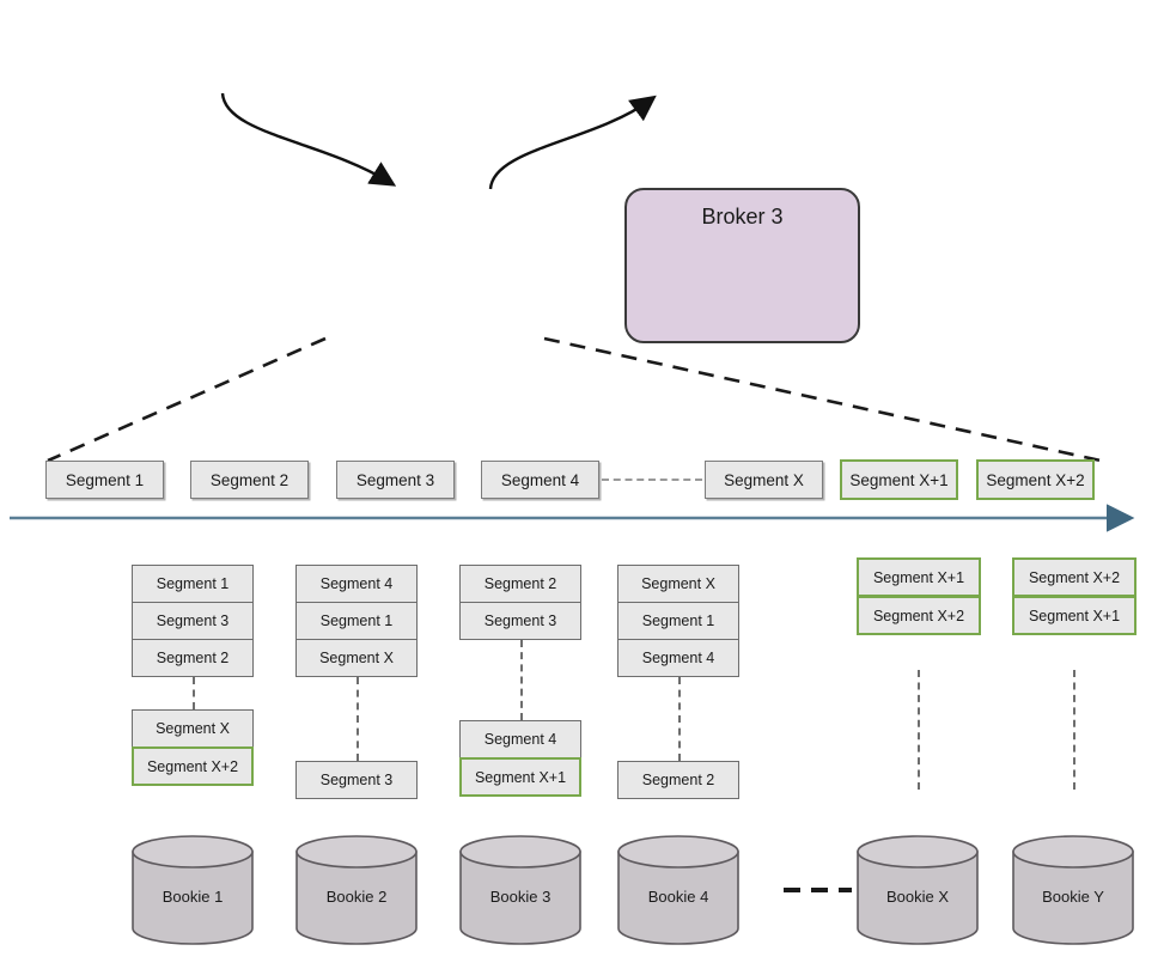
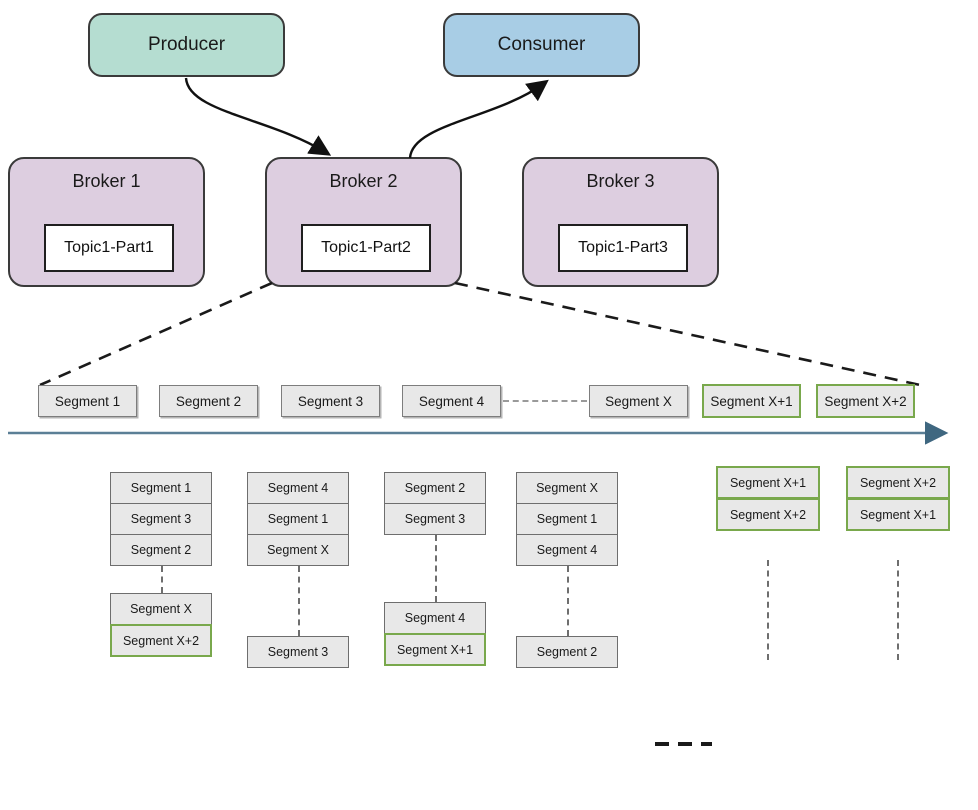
+ Producer
+ Consumer
+ Broker 1
+ Topic1-Part1
+ Broker 2
+ Topic1-Part2
  Broker 3
+ Topic1-Part3
  Segment 1
  Segment 2
  Segment 3
  Segment 4
  Segment X
  Segment X+1
  Segment X+2
  Segment 1
  Segment 3
  Segment 2
  Segment X
  Segment X+2
  Segment 4
  Segment 1
  Segment X
  Segment 3
  Segment 2
  Segment 3
  Segment 4
  Segment X+1
  Segment X
  Segment 1
  Segment 4
  Segment 2
  Segment X+1
  Segment X+2
  Segment X+2
  Segment X+1
- Bookie 1
- Bookie 2
- Bookie 3
- Bookie 4
- Bookie X
- Bookie Y
